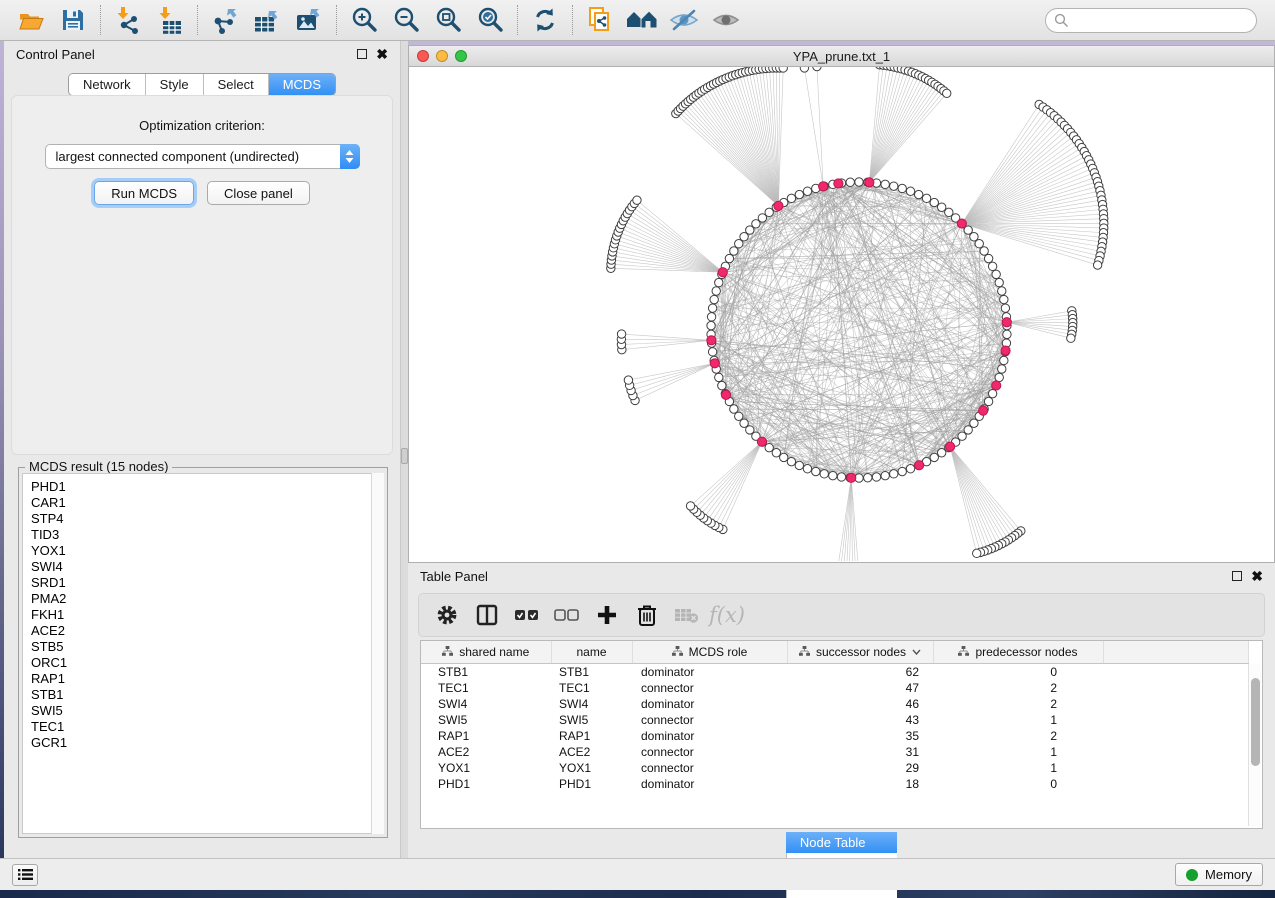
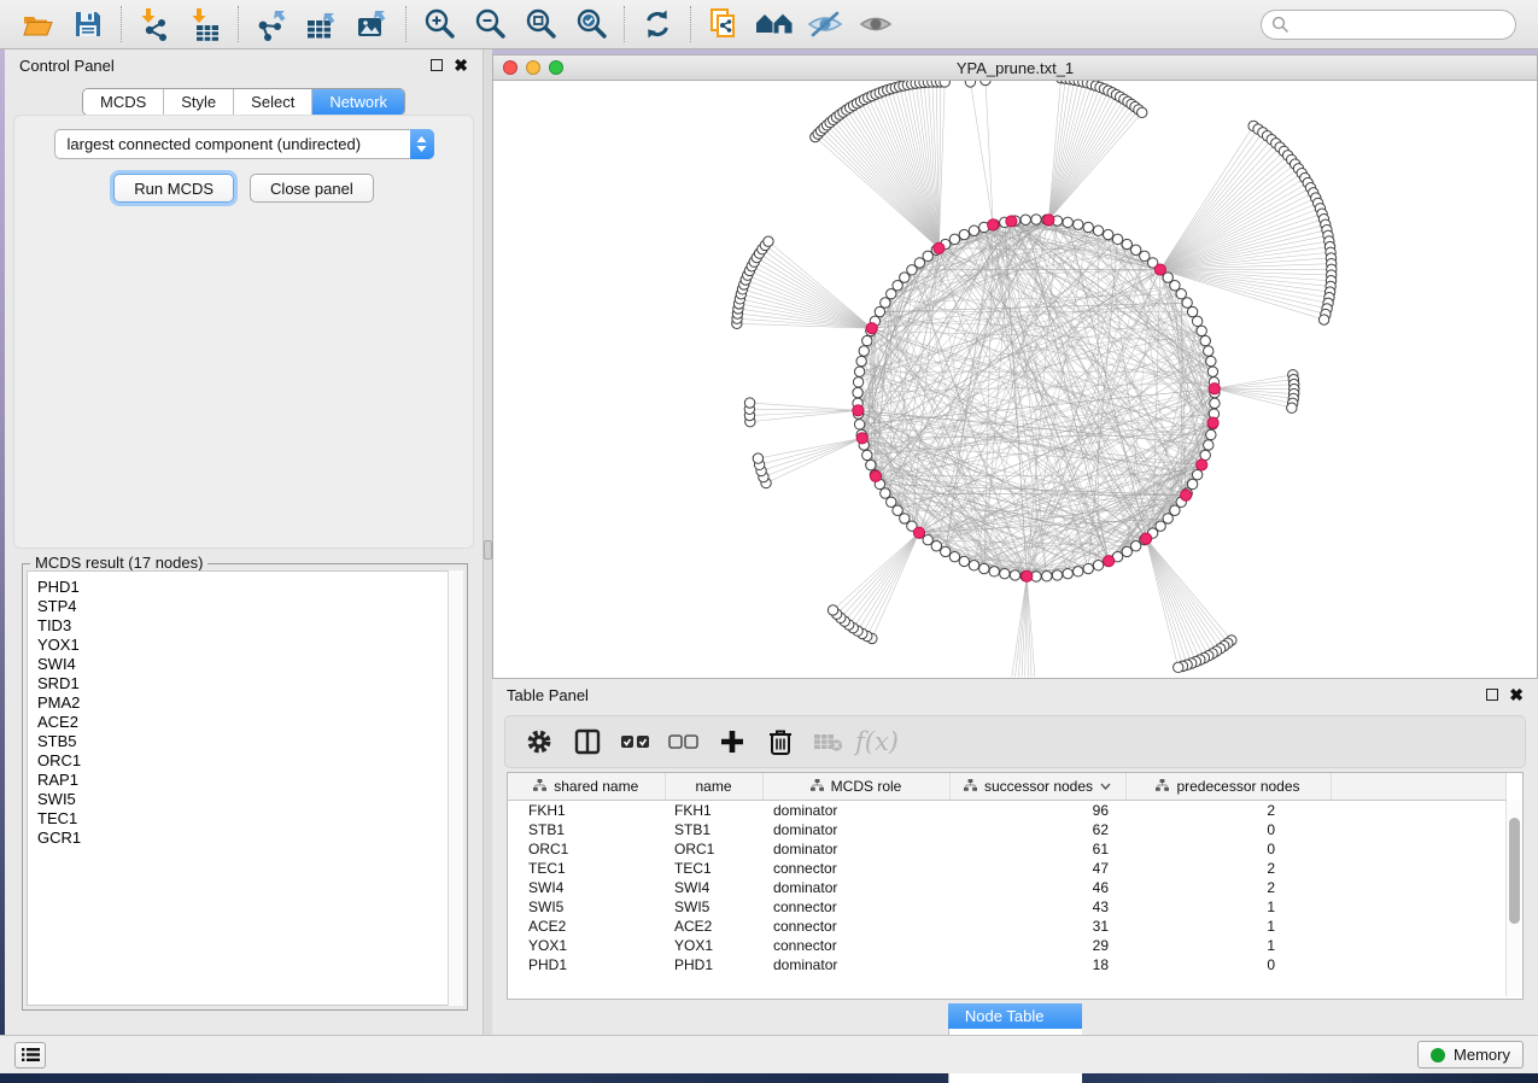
  Control Panel
  ✖
- Network
+ MCDS
  Style
  Select
- MCDS
+ Network
- Optimization criterion:
  largest connected component (undirected)
  Run MCDS
  Close panel
- MCDS result (15 nodes)
+ MCDS result (17 nodes)
  PHD1
- CAR1
  STP4
  TID3
  YOX1
  SWI4
  SRD1
  PMA2
- FKH1
  ACE2
  STB5
  ORC1
  RAP1
- STB1
  SWI5
  TEC1
  GCR1
  YPA_prune.txt_1
  Table Panel
  ✖
  f(x)
  shared name	name	MCDS role	successor nodes	predecessor nodes
+ FKH1	FKH1	dominator	96	2
  STB1	STB1	dominator	62	0
+ ORC1	ORC1	dominator	61	0
  TEC1	TEC1	connector	47	2
  SWI4	SWI4	dominator	46	2
  SWI5	SWI5	connector	43	1
- RAP1	RAP1	dominator	35	2
  ACE2	ACE2	connector	31	1
  YOX1	YOX1	connector	29	1
  PHD1	PHD1	dominator	18	0
  Node Table
  Memory
